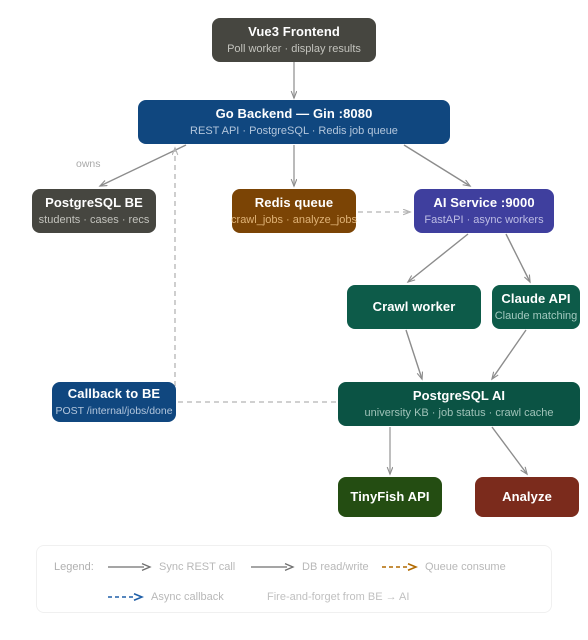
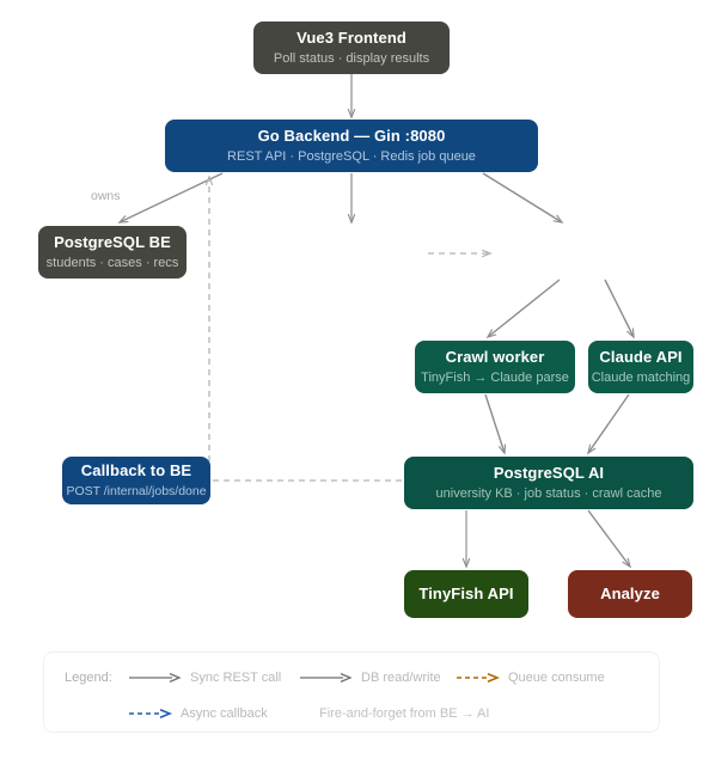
  Vue3 Frontend
- Poll worker · display results
+ Poll status · display results
  Go Backend — Gin :8080
  REST API · PostgreSQL · Redis job queue
  PostgreSQL BE
  students · cases · recs
- Redis queue
- crawl_jobs · analyze_jobs
- AI Service :9000
- FastAPI · async workers
  Crawl worker
+ TinyFish → Claude parse
  Claude API
  Claude matching
  Callback to BE
  POST /internal/jobs/done
  PostgreSQL AI
  university KB · job status · crawl cache
  TinyFish API
  Analyze
  owns
  Legend:
  Sync REST call
  DB read/write
  Queue consume
  Async callback
  Fire-and-forget from BE → AI
